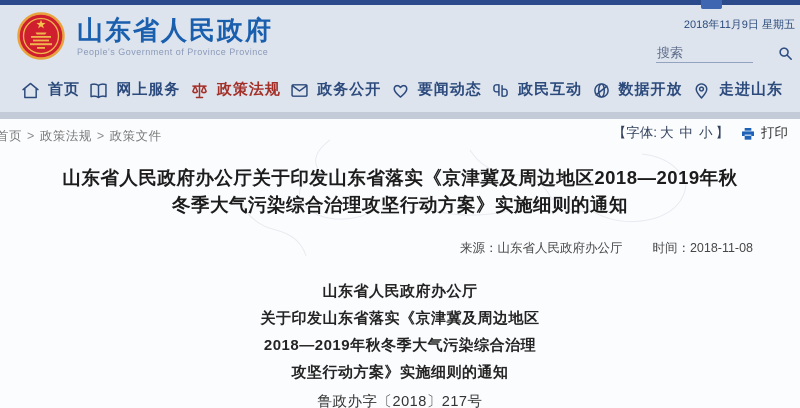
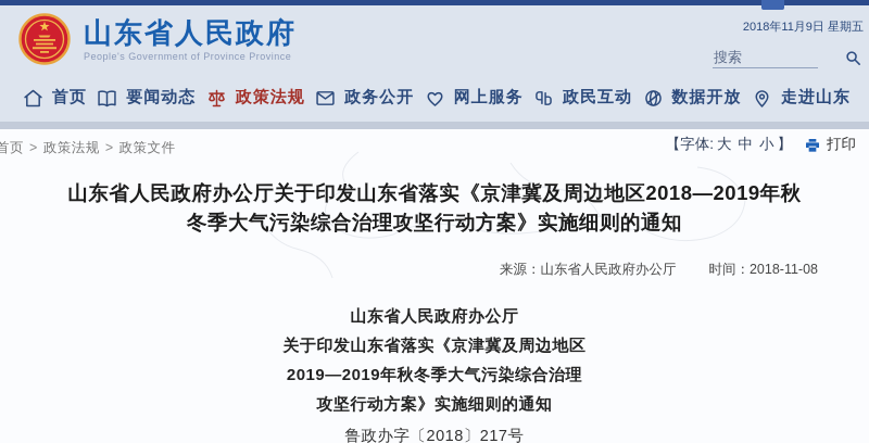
  山东省人民政府
  People's Government of Province Province
  2018年11月9日 星期五
  搜索
  首页
- 网上服务
+ 要闻动态
  政策法规
  政务公开
- 要闻动态
+ 网上服务
  政民互动
  数据开放
  走进山东
  首页 > 政策法规 > 政策文件
  【字体:
  大
  中
  小
  】
  打印
  山东省人民政府办公厅关于印发山东省落实《京津冀及周边地区2018—2019年秋
  冬季大气污染综合治理攻坚行动方案》实施细则的通知
  来源：山东省人民政府办公厅
  时间：2018-11-08
  山东省人民政府办公厅
  关于印发山东省落实《京津冀及周边地区
- 2018—2019年秋冬季大气污染综合治理
+ 2019—2019年秋冬季大气污染综合治理
  攻坚行动方案》实施细则的通知
  鲁政办字〔2018〕217号
